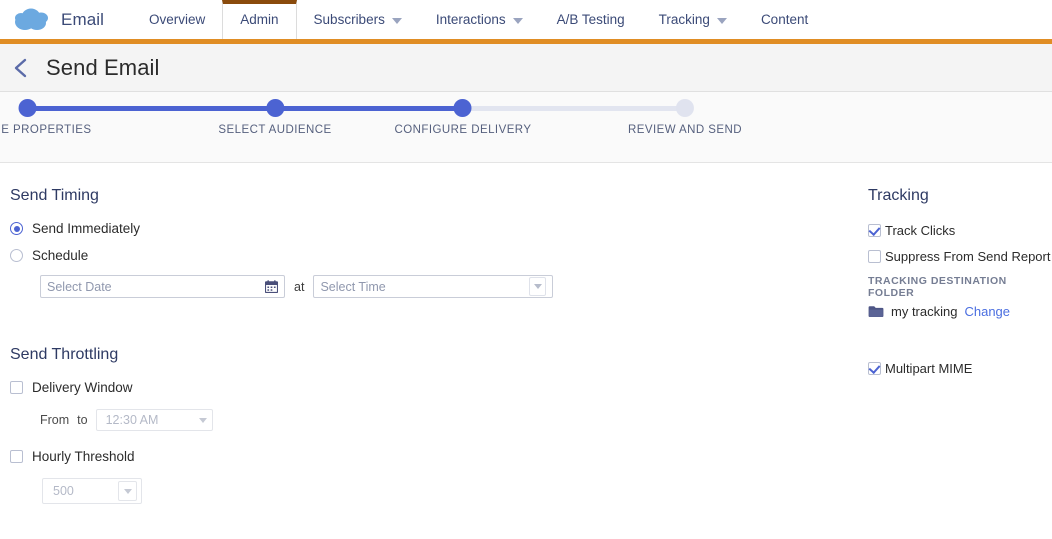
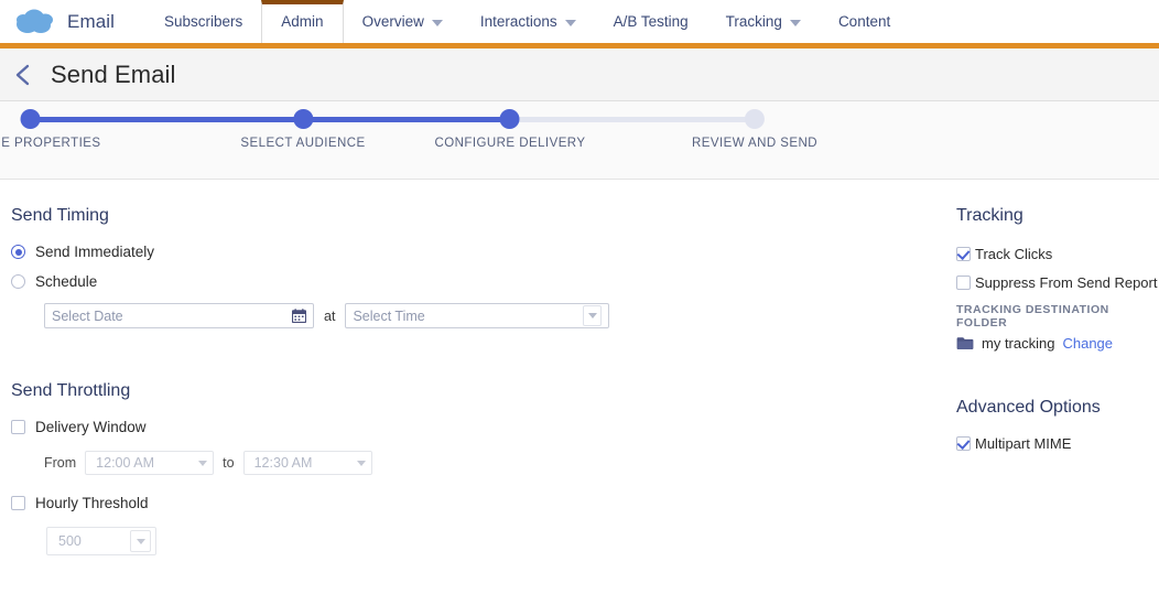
  Email
- Overview
+ Subscribers
  Admin
- Subscribers
+ Overview
  Interactions
  A/B Testing
  Tracking
  Content
  Send Email
  SELECT AUDIENCE
  CONFIGURE DELIVERY
  REVIEW AND SEND
  Send Timing
  Send Immediately
  Schedule
  Select Date
  at
  Select Time
  Send Throttling
  Delivery Window
  From
+ 12:00 AM
  to
  12:30 AM
  Hourly Threshold
  500
  Tracking
  Track Clicks
  Suppress From Send Report
  TRACKING DESTINATION FOLDER
  my tracking
  Change
+ Advanced Options
  Multipart MIME
